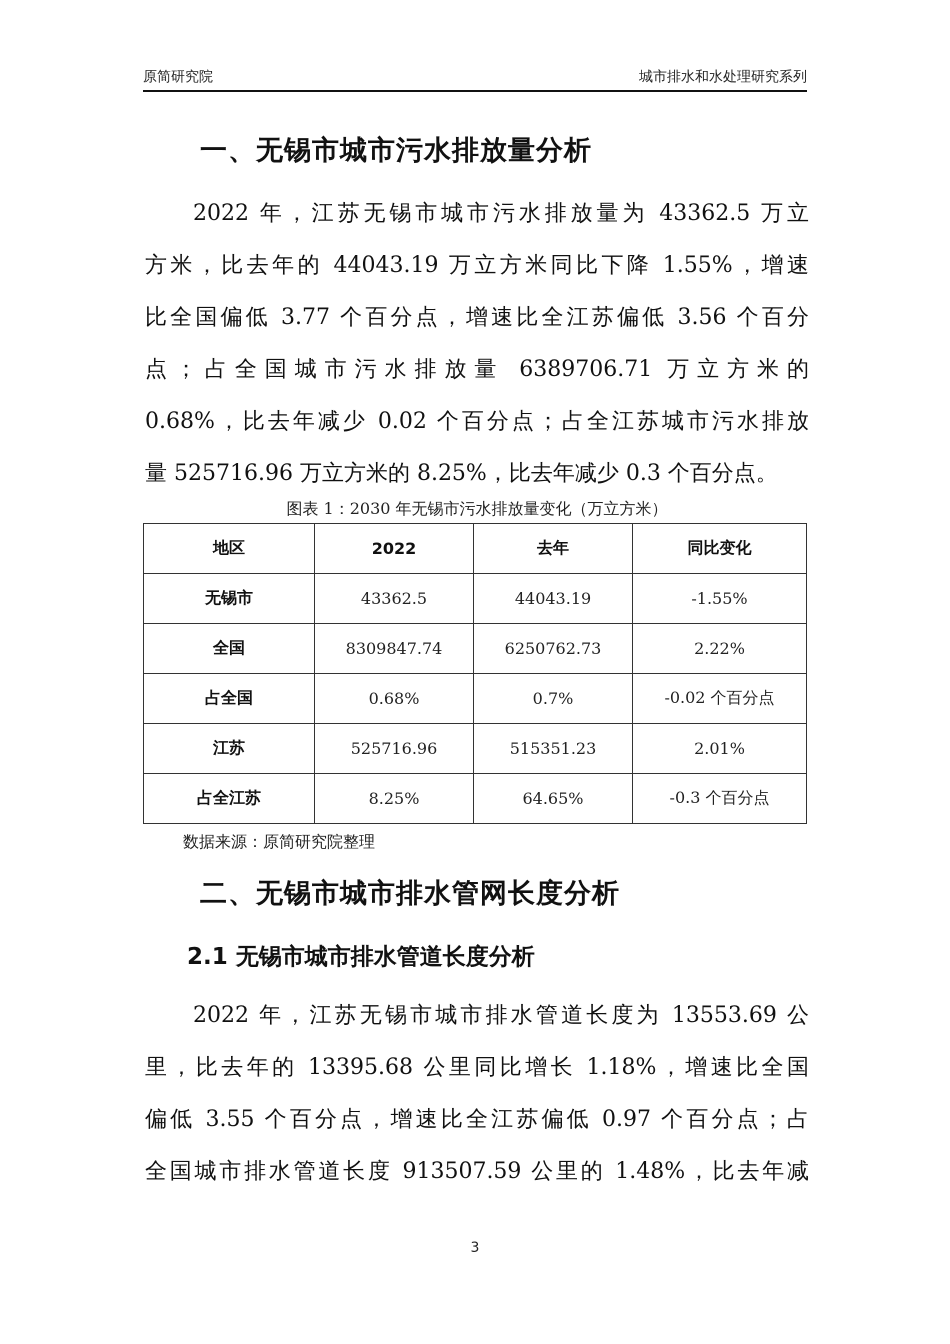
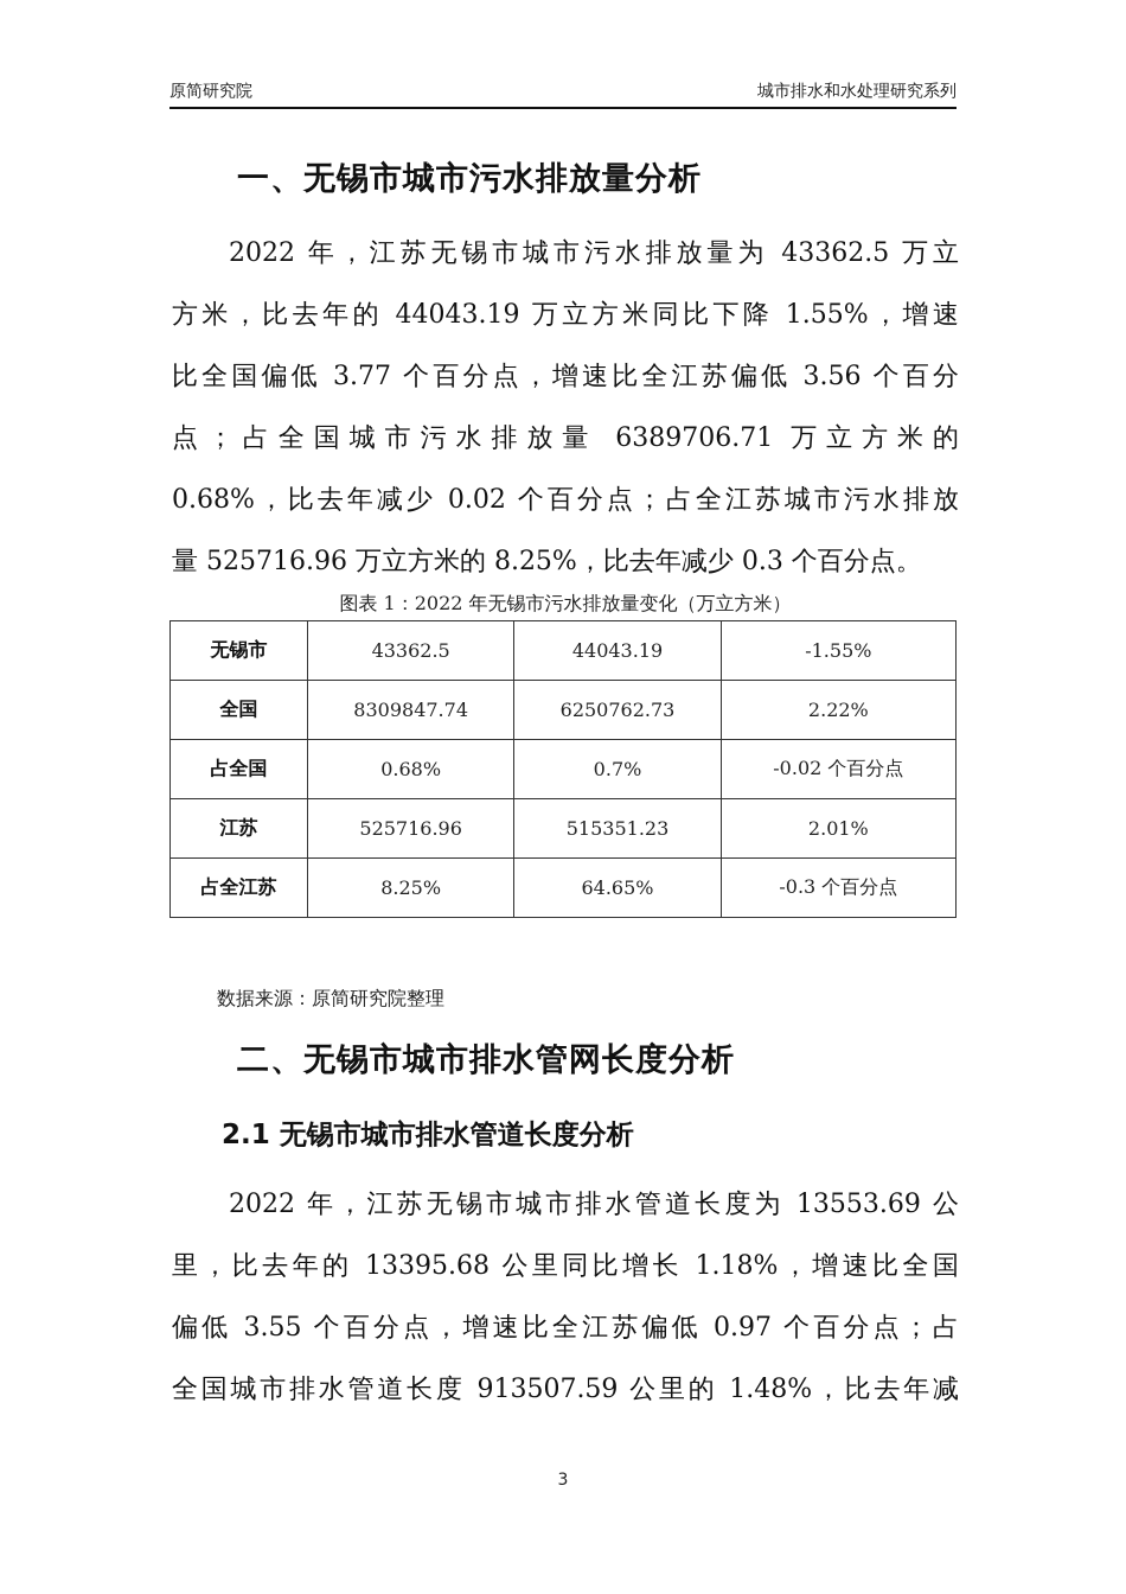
  原简研究院
  城市排水和水处理研究系列
  一、无锡市城市污水排放量分析
  2022 年，江苏无锡市城市污水排放量为 43362.5 万立
  方米，比去年的 44043.19 万立方米同比下降 1.55%，增速
  比全国偏低 3.77 个百分点，增速比全江苏偏低 3.56 个百分
  点；占全国城市污水排放量 6389706.71 万立方米的
  0.68%，比去年减少 0.02 个百分点；占全江苏城市污水排放
  量 525716.96 万立方米的 8.25%，比去年减少 0.3 个百分点。
- 图表 1：2030 年无锡市污水排放量变化（万立方米）
+ 图表 1：2022 年无锡市污水排放量变化（万立方米）
- 地区	2022	去年	同比变化
  无锡市	43362.5	44043.19	-1.55%
  全国	8309847.74	6250762.73	2.22%
  占全国	0.68%	0.7%	-0.02 个百分点
  江苏	525716.96	515351.23	2.01%
  占全江苏	8.25%	64.65%	-0.3 个百分点
  数据来源：原简研究院整理
  二、无锡市城市排水管网长度分析
  2.1 无锡市城市排水管道长度分析
  2022 年，江苏无锡市城市排水管道长度为 13553.69 公
  里，比去年的 13395.68 公里同比增长 1.18%，增速比全国
  偏低 3.55 个百分点，增速比全江苏偏低 0.97 个百分点；占
  全国城市排水管道长度 913507.59 公里的 1.48%，比去年减
  3
